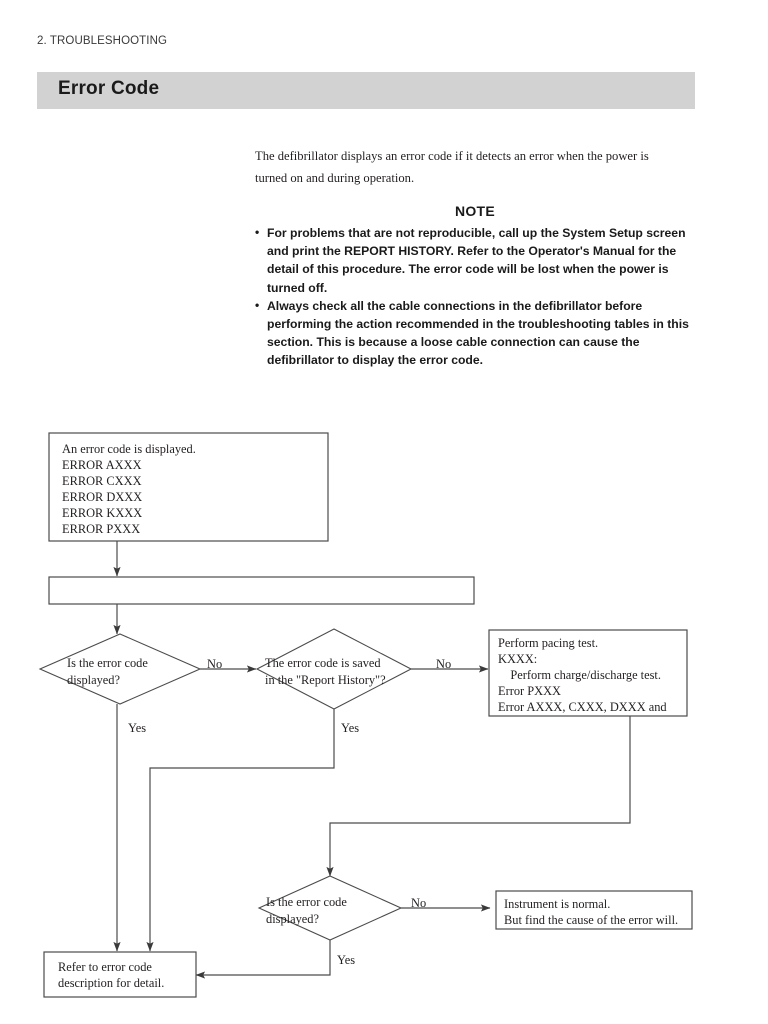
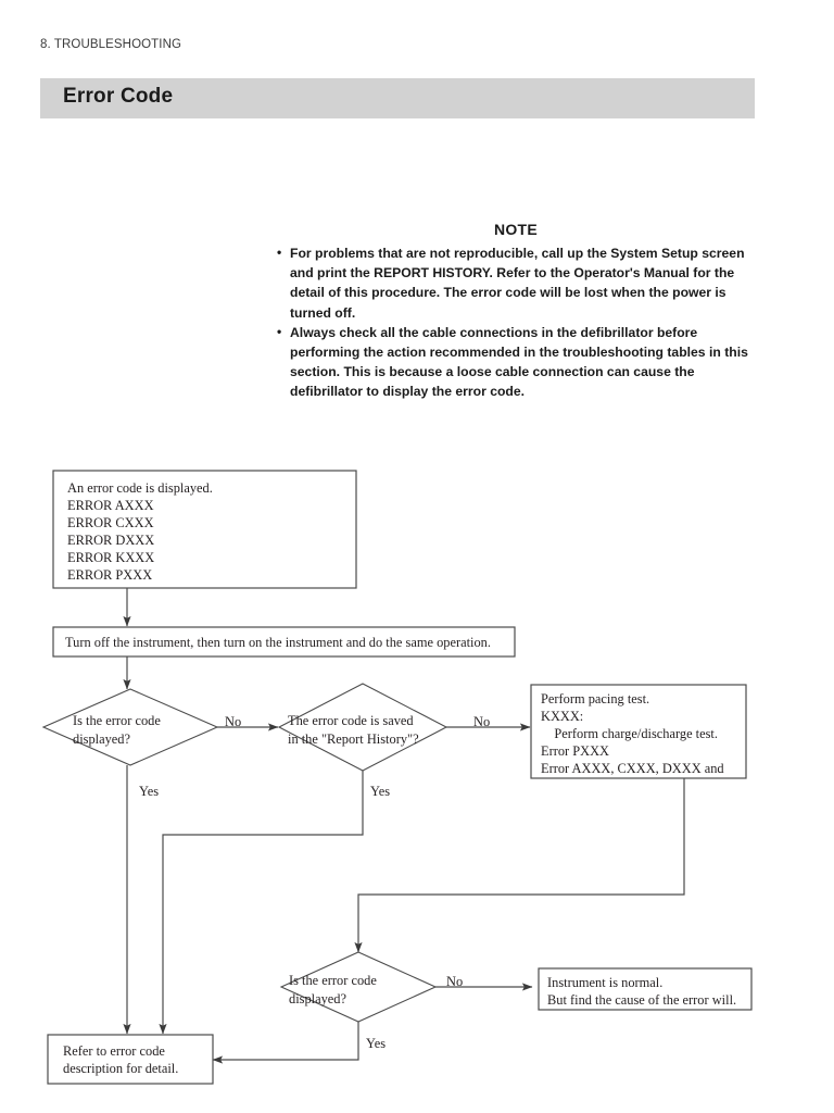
- 2. TROUBLESHOOTING
+ 8. TROUBLESHOOTING
  Error Code
- The defibrillator displays an error code if it detects an error when the power is turned on and during operation.
  NOTE
  •
  For problems that are not reproducible, call up the System Setup screen and print the REPORT HISTORY. Refer to the Operator's Manual for the detail of this procedure. The error code will be lost when the power is turned off.
  •
  Always check all the cable connections in the defibrillator before performing the action recommended in the troubleshooting tables in this section. This is because a loose cable connection can cause the defibrillator to display the error code.
  An error code is displayed.
  ERROR AXXX
  ERROR CXXX
  ERROR DXXX
  ERROR KXXX
  ERROR PXXX
+ Turn off the instrument, then turn on the instrument and do the same operation.
  Is the error code
  displayed?
  No
  Yes
  The error code is saved
  in the "Report History"?
  No
  Yes
  Perform pacing test.
  KXXX:
  Perform charge/discharge test.
  Error PXXX
  Error AXXX, CXXX, DXXX and
  Is the error code
  displayed?
  No
  Yes
  Instrument is normal.
  But find the cause of the error will.
  Refer to error code
  description for detail.
